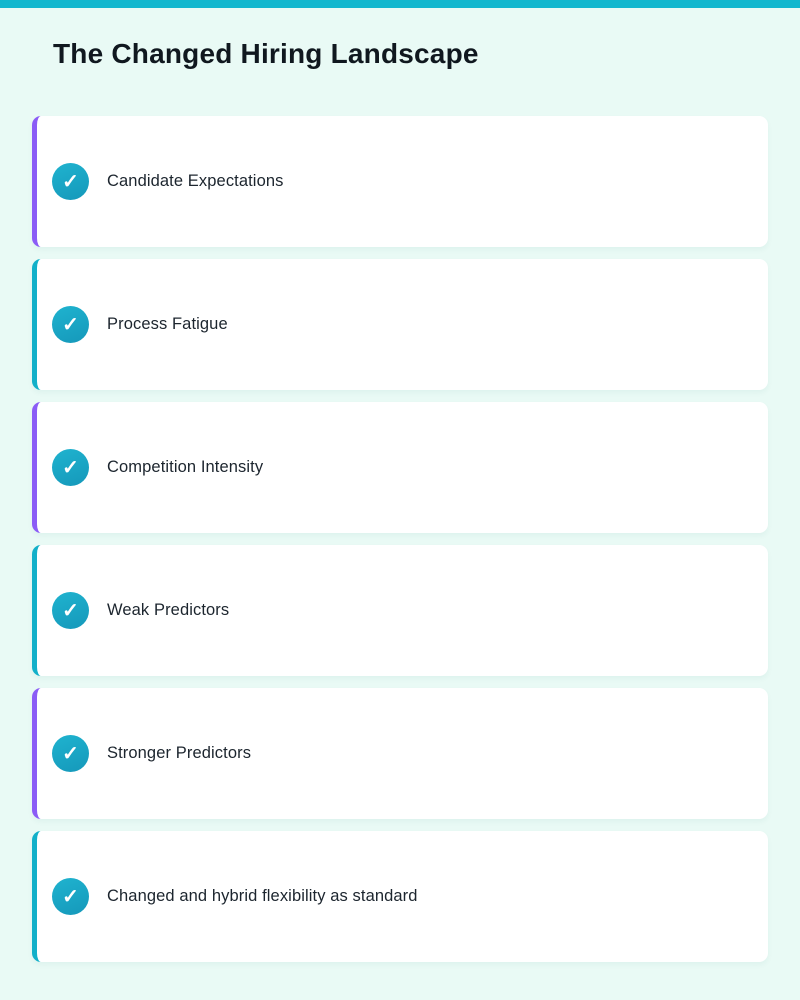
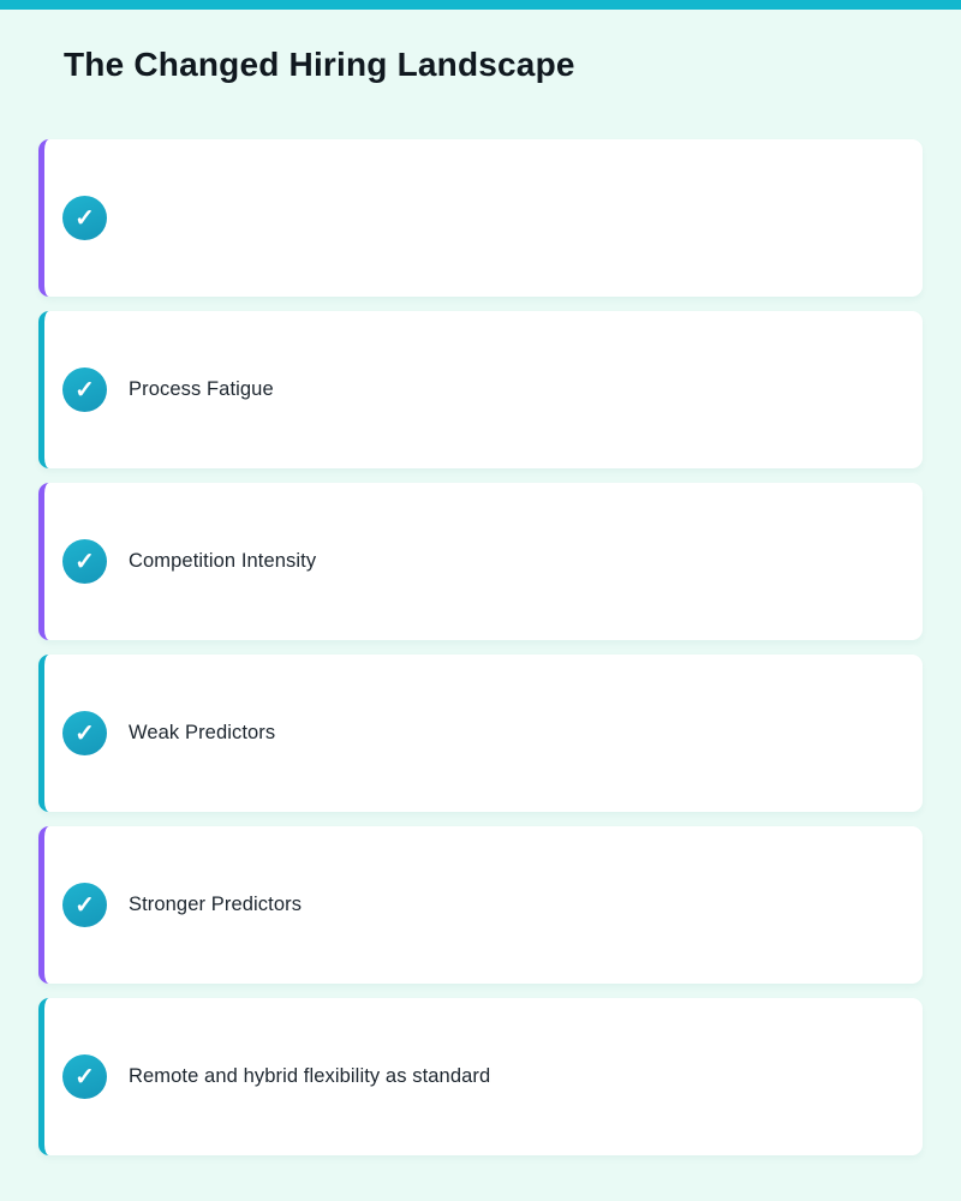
  The Changed Hiring Landscape
  ✓
- Candidate Expectations
  ✓
  Process Fatigue
  ✓
  Competition Intensity
  ✓
  Weak Predictors
  ✓
  Stronger Predictors
  ✓
- Changed and hybrid flexibility as standard
+ Remote and hybrid flexibility as standard
